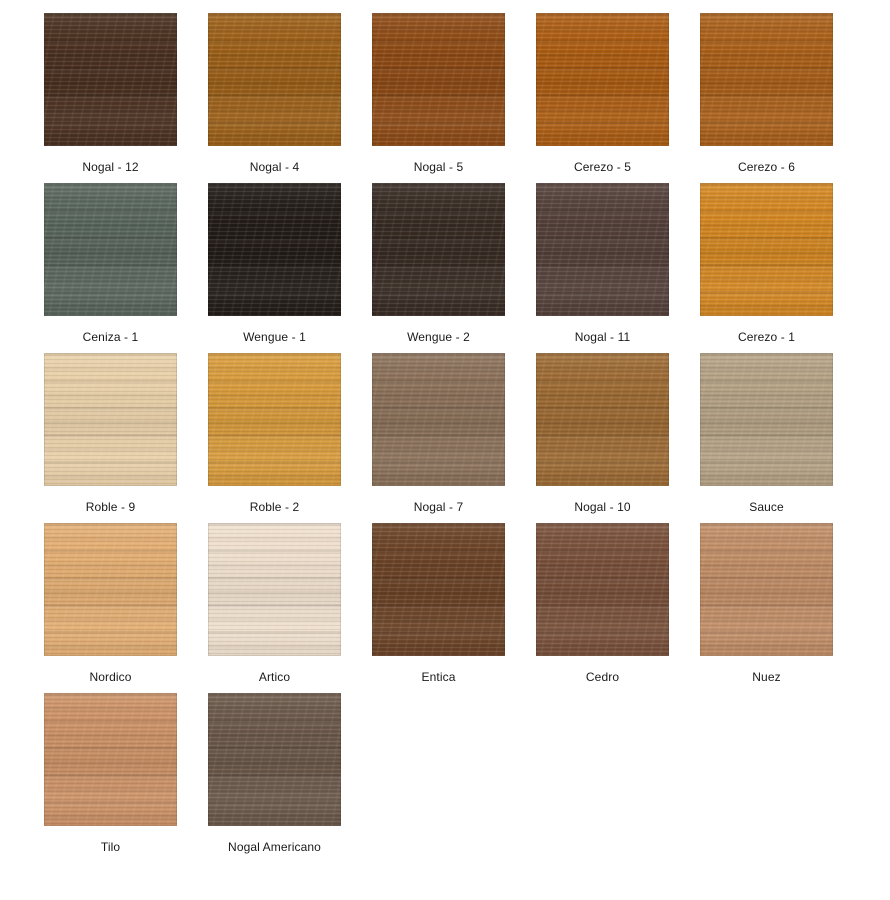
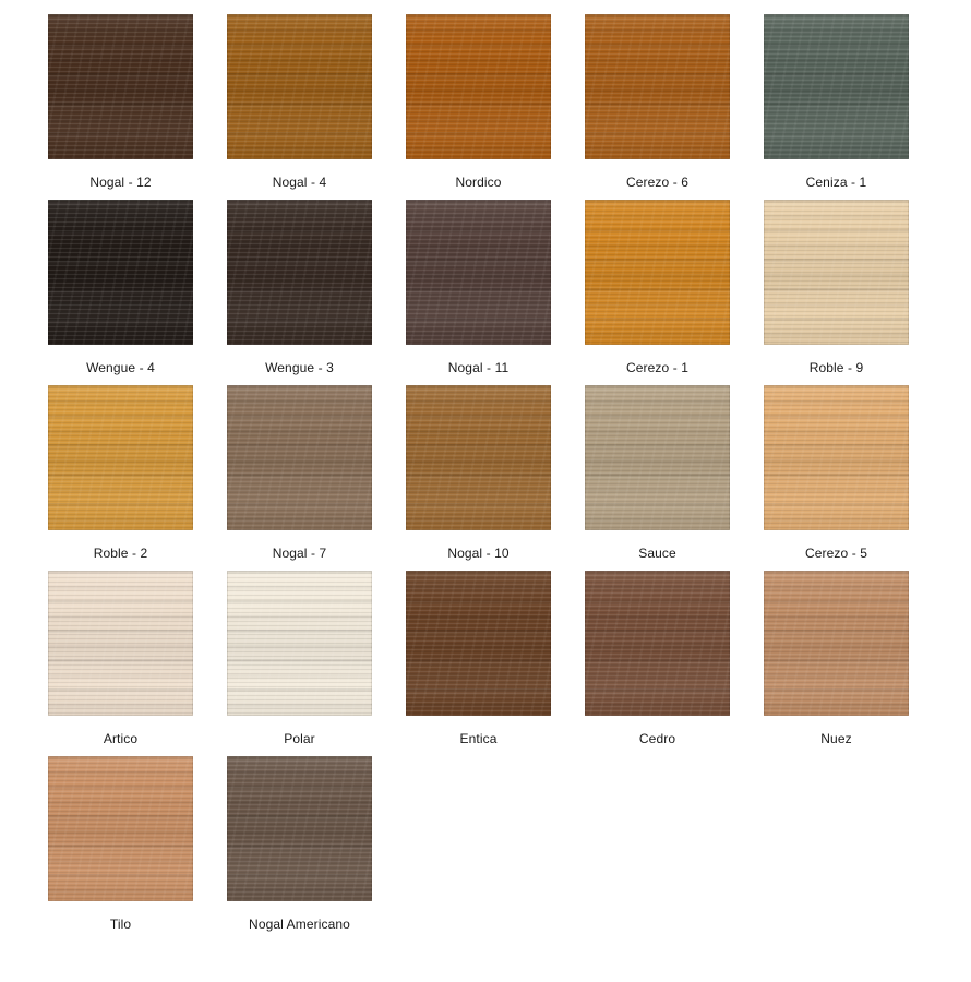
  Nogal - 12
  Nogal - 4
- Nogal - 5
- Cerezo - 5
+ Nordico
  Cerezo - 6
  Ceniza - 1
- Wengue - 1
+ Wengue - 4
- Wengue - 2
+ Wengue - 3
  Nogal - 11
  Cerezo - 1
  Roble - 9
  Roble - 2
  Nogal - 7
  Nogal - 10
  Sauce
- Nordico
+ Cerezo - 5
  Artico
+ Polar
  Entica
  Cedro
  Nuez
  Tilo
  Nogal Americano
